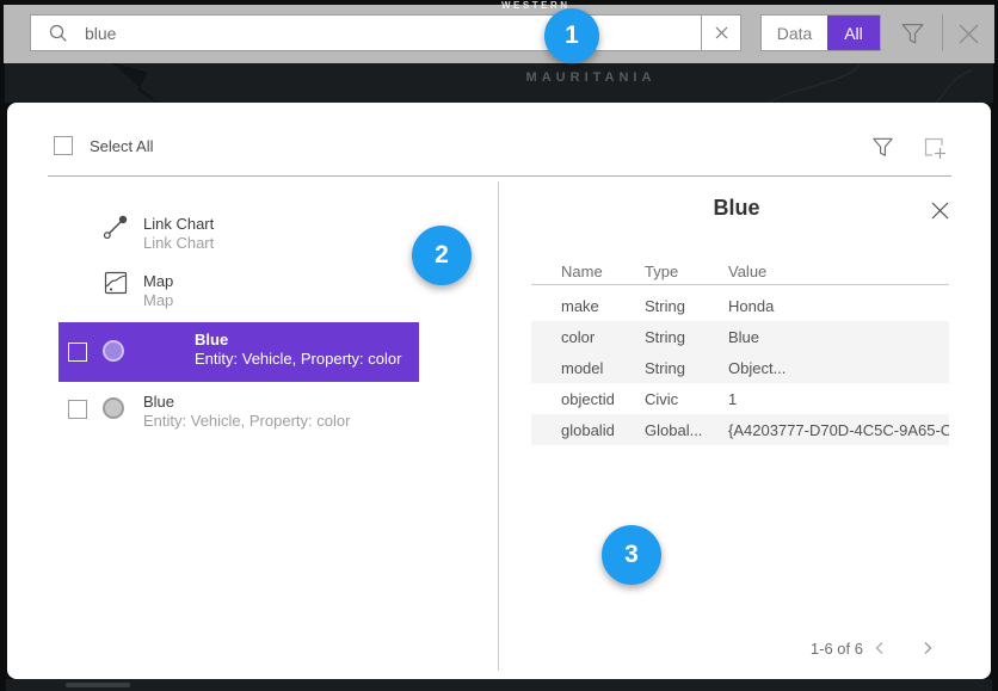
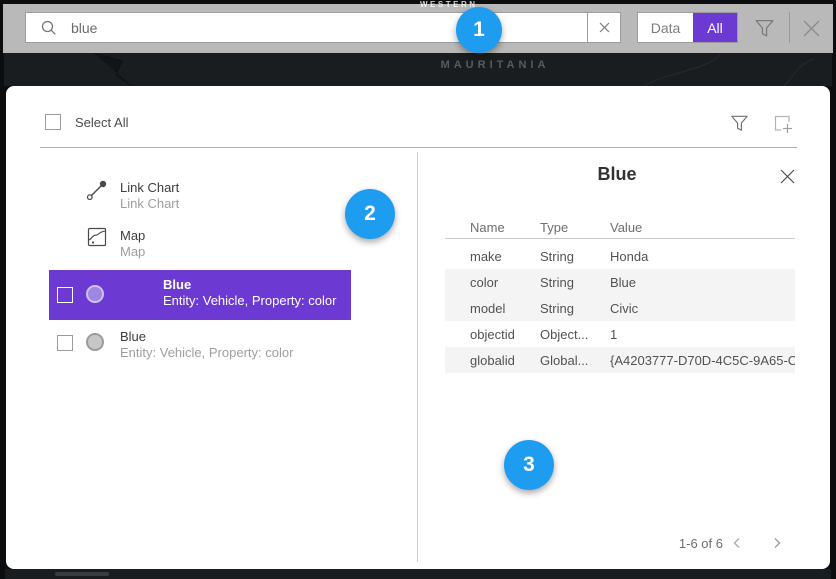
  MAURITANIA
  WESTERN
  blue
  Data
  All
  Select All
  Link Chart
  Link Chart
  Map
  Map
  Blue
  Entity: Vehicle, Property: color
  Blue
  Entity: Vehicle, Property: color
  Blue
  Name
  Type
  Value
  make
  String
  Honda
  color
  String
  Blue
  model
  String
- Object...
+ Civic
  objectid
- Civic
+ Object...
  1
  globalid
  Global...
  {A4203777-D70D-4C5C-9A65-C
  1-6 of 6
  1
  2
  3
